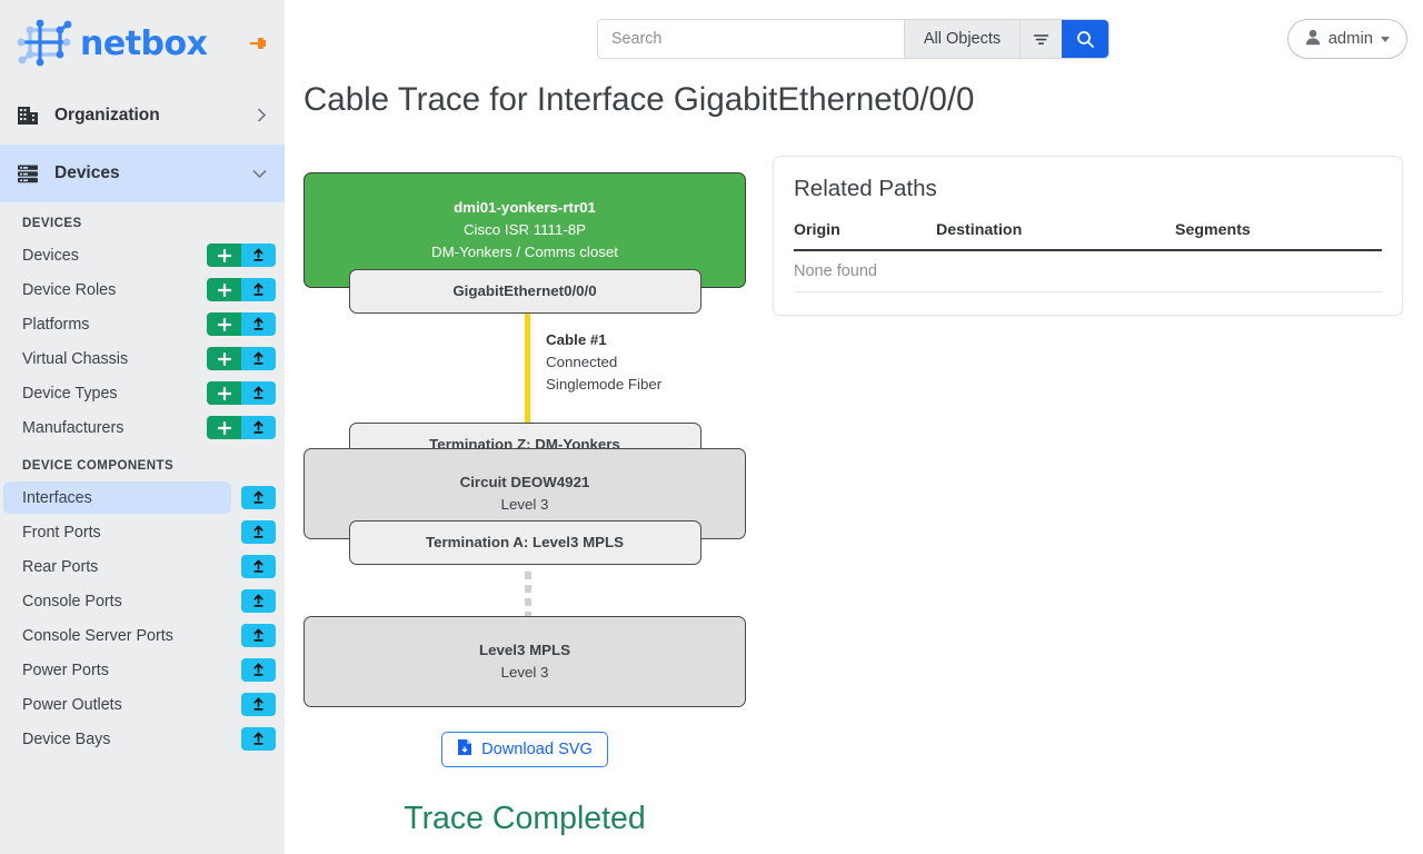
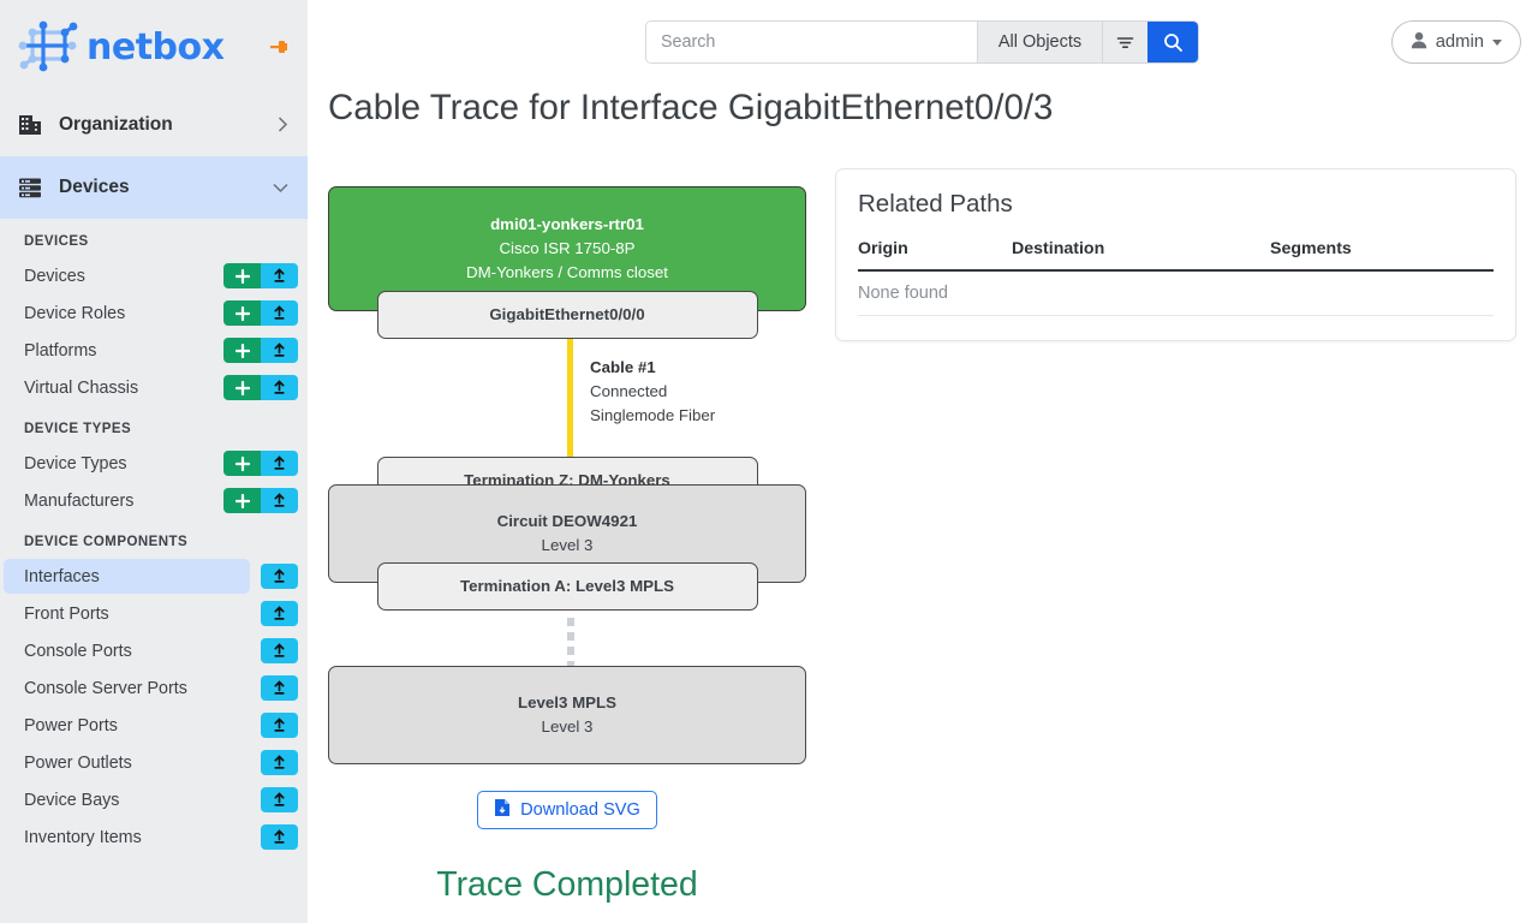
  netbox
  Organization
  Devices
  DEVICES
  Devices
  Device Roles
  Platforms
  Virtual Chassis
+ DEVICE TYPES
  Device Types
  Manufacturers
  DEVICE COMPONENTS
  Interfaces
  Front Ports
- Rear Ports
  Console Ports
  Console Server Ports
  Power Ports
  Power Outlets
  Device Bays
+ Inventory Items
  Search
  All Objects
  admin
- Cable Trace for Interface GigabitEthernet0/0/0
+ Cable Trace for Interface GigabitEthernet0/0/3
  dmi01-yonkers-rtr01
- Cisco ISR 1111-8P
+ Cisco ISR 1750-8P
  DM-Yonkers / Comms closet
  GigabitEthernet0/0/0
  Cable #1
  Connected
  Singlemode Fiber
  Termination Z: DM-Yonkers
  Circuit DEOW4921
  Level 3
  Termination A: Level3 MPLS
  Level3 MPLS
  Level 3
  Download SVG
  Trace Completed
  Related Paths
  Origin	Destination	Segments
  None found
